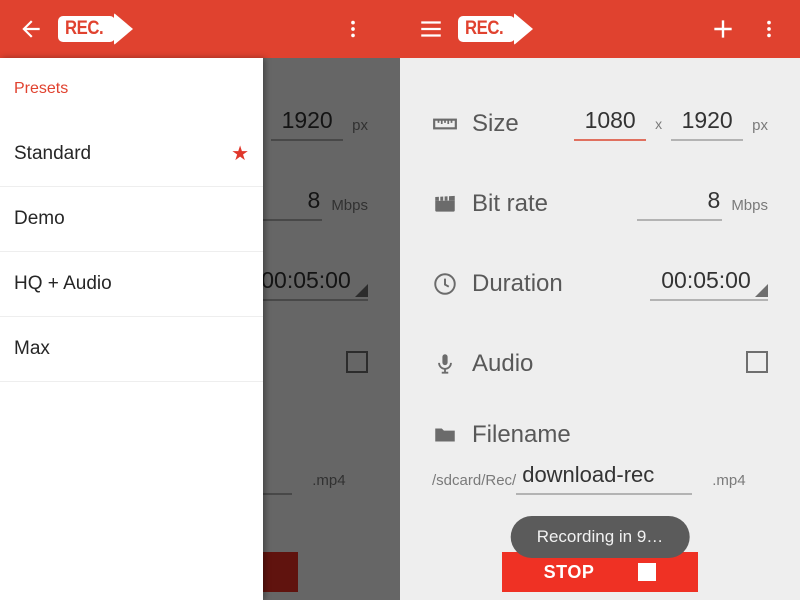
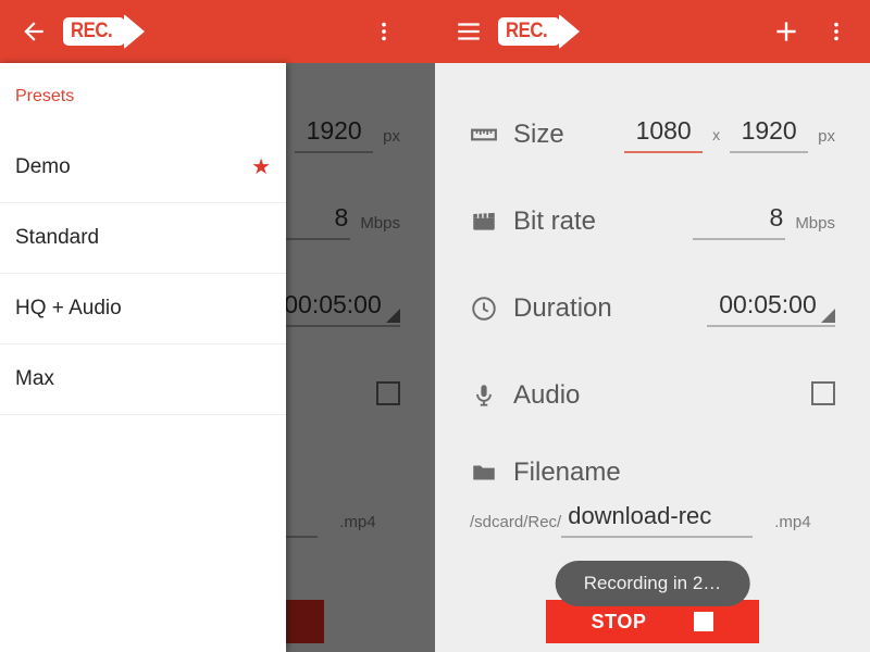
  REC.
  1920
  px
  8
  Mbps
  00:05:00
  .mp4
  Presets
- Standard
+ Demo
  ★
- Demo
+ Standard
  HQ + Audio
  Max
  REC.
  Size
  1080
  x
  1920
  px
  Bit rate
  8
  Mbps
  Duration
  00:05:00
  Audio
  Filename
  /sdcard/Rec/
  download-rec
  .mp4
- Recording in 9…
+ Recording in 2…
  STOP
